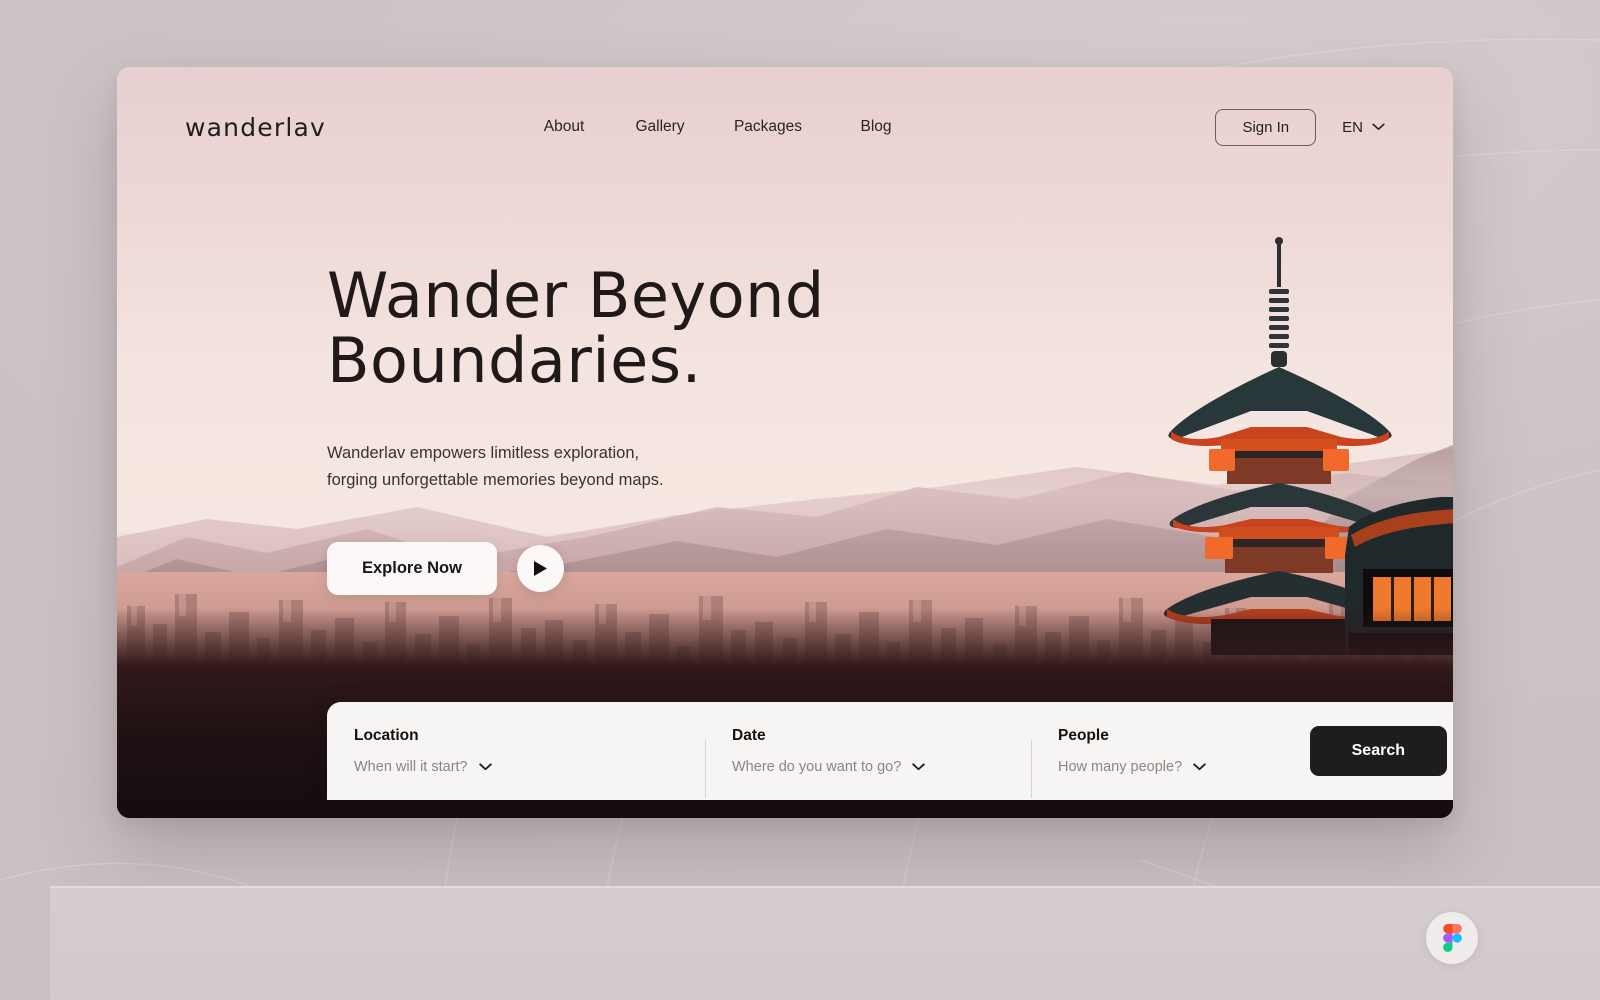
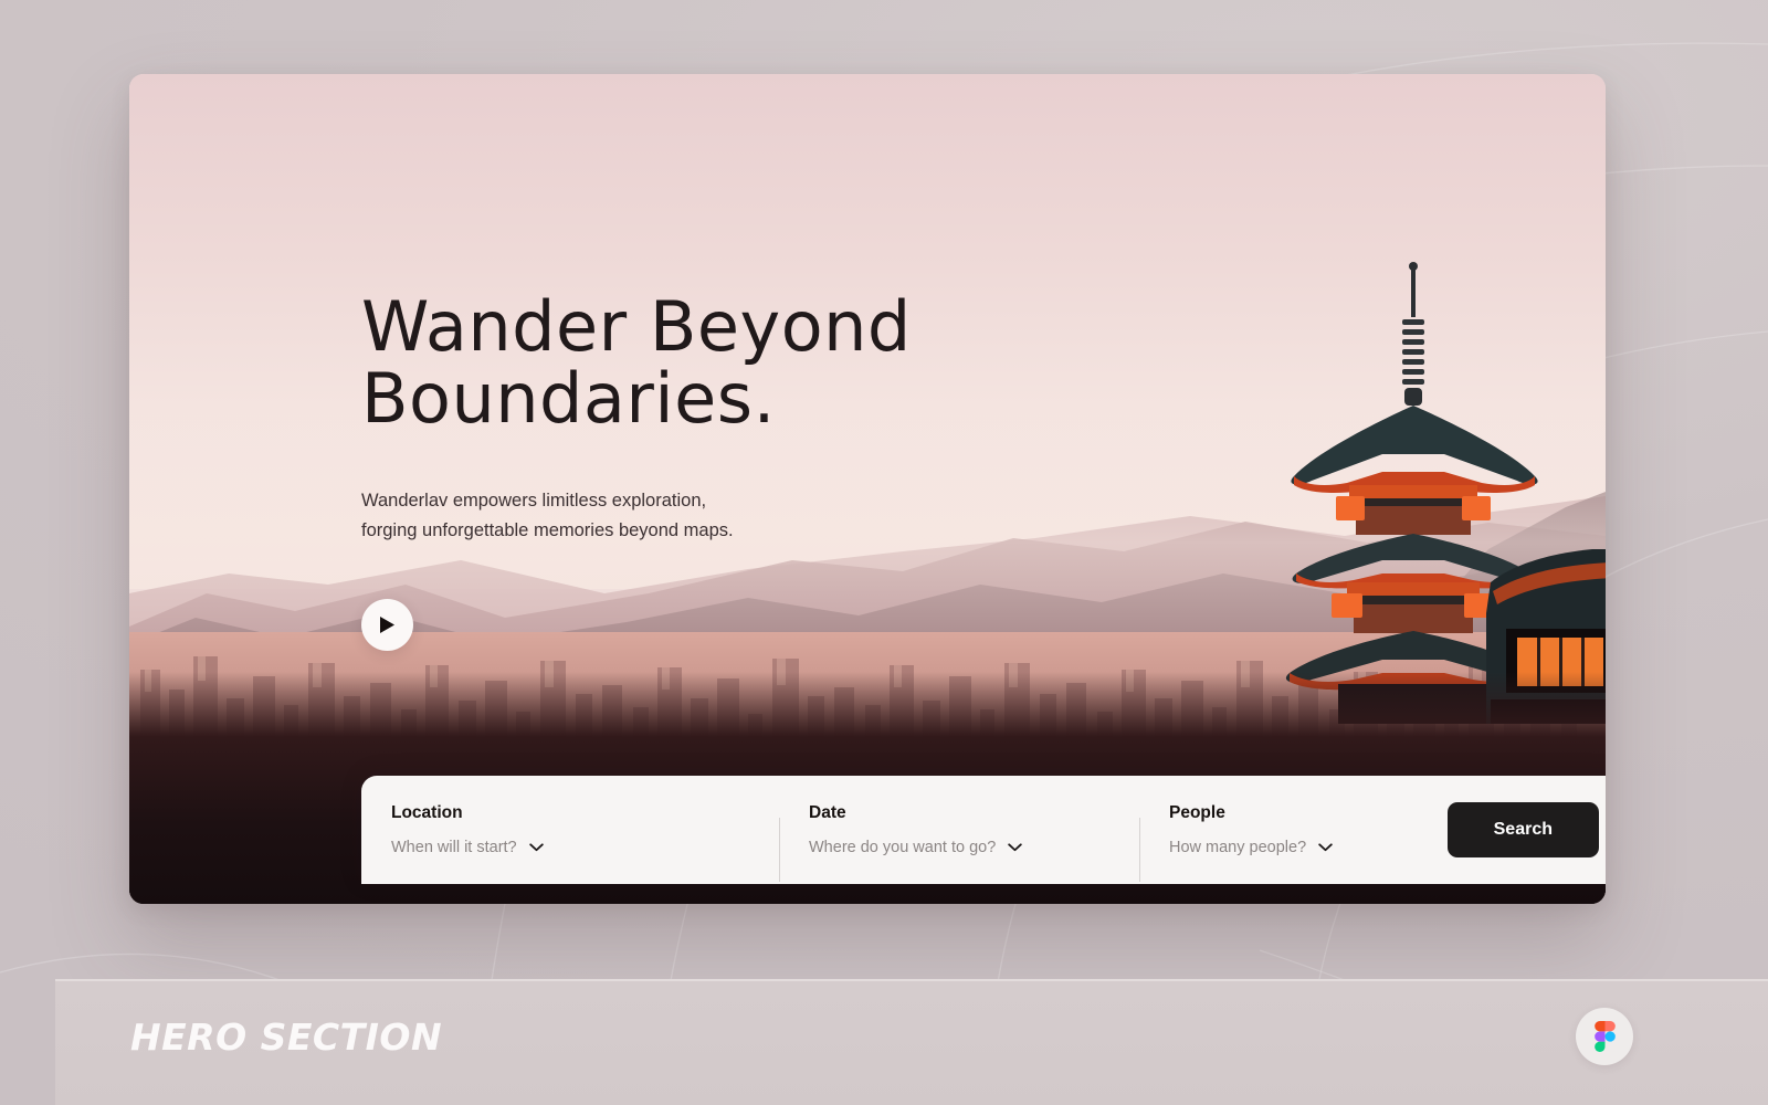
- wanderlav
- About
- Gallery
- Packages
- Blog
- Sign In
- EN
  Wander Beyond
  Boundaries.
  Wanderlav empowers limitless exploration,
  forging unforgettable memories beyond maps.
- Explore Now
  Location
  When will it start?
  Date
  Where do you want to go?
  People
  How many people?
  Search
+ HERO SECTION
